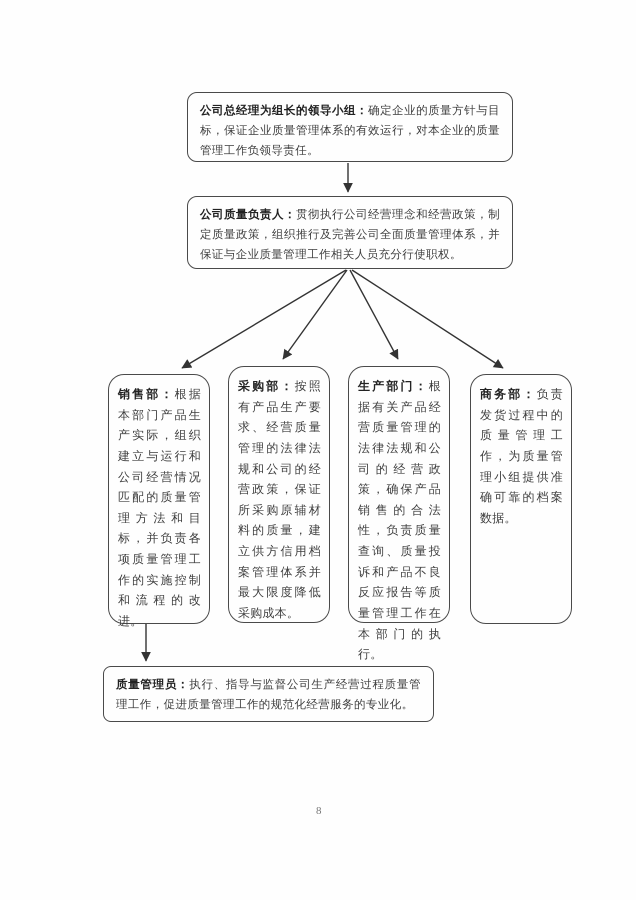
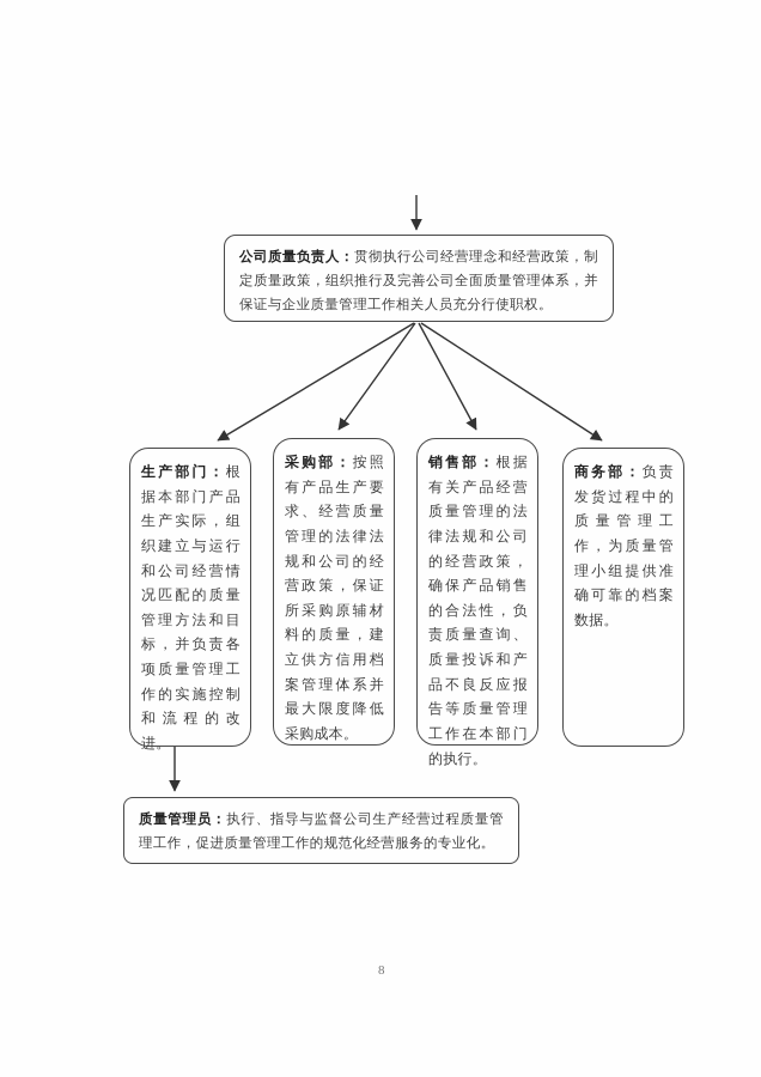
- 公司总经理为组长的领导小组：确定企业的质量方针与目标，保证企业质量管理体系的有效运行，对本企业的质量管理工作负领导责任。
  公司质量负责人：贯彻执行公司经营理念和经营政策，制定质量政策，组织推行及完善公司全面质量管理体系，并保证与企业质量管理工作相关人员充分行使职权。
- 销售部：根据本部门产品生产实际，组织建立与运行和公司经营情况匹配的质量管理方法和目标，并负责各项质量管理工作的实施控制和流程的改进。
+ 生产部门：根据本部门产品生产实际，组织建立与运行和公司经营情况匹配的质量管理方法和目标，并负责各项质量管理工作的实施控制和流程的改进。
  采购部：按照有产品生产要求、经营质量管理的法律法规和公司的经营政策，保证所采购原辅材料的质量，建立供方信用档案管理体系并最大限度降低采购成本。
- 生产部门：根据有关产品经营质量管理的法律法规和公司的经营政策，确保产品销售的合法性，负责质量查询、质量投诉和产品不良反应报告等质量管理工作在本部门的执行。
+ 销售部：根据有关产品经营质量管理的法律法规和公司的经营政策，确保产品销售的合法性，负责质量查询、质量投诉和产品不良反应报告等质量管理工作在本部门的执行。
  商务部：负责发货过程中的质量管理工作，为质量管理小组提供准确可靠的档案数据。
  质量管理员：执行、指导与监督公司生产经营过程质量管理工作，促进质量管理工作的规范化经营服务的专业化。
  8
